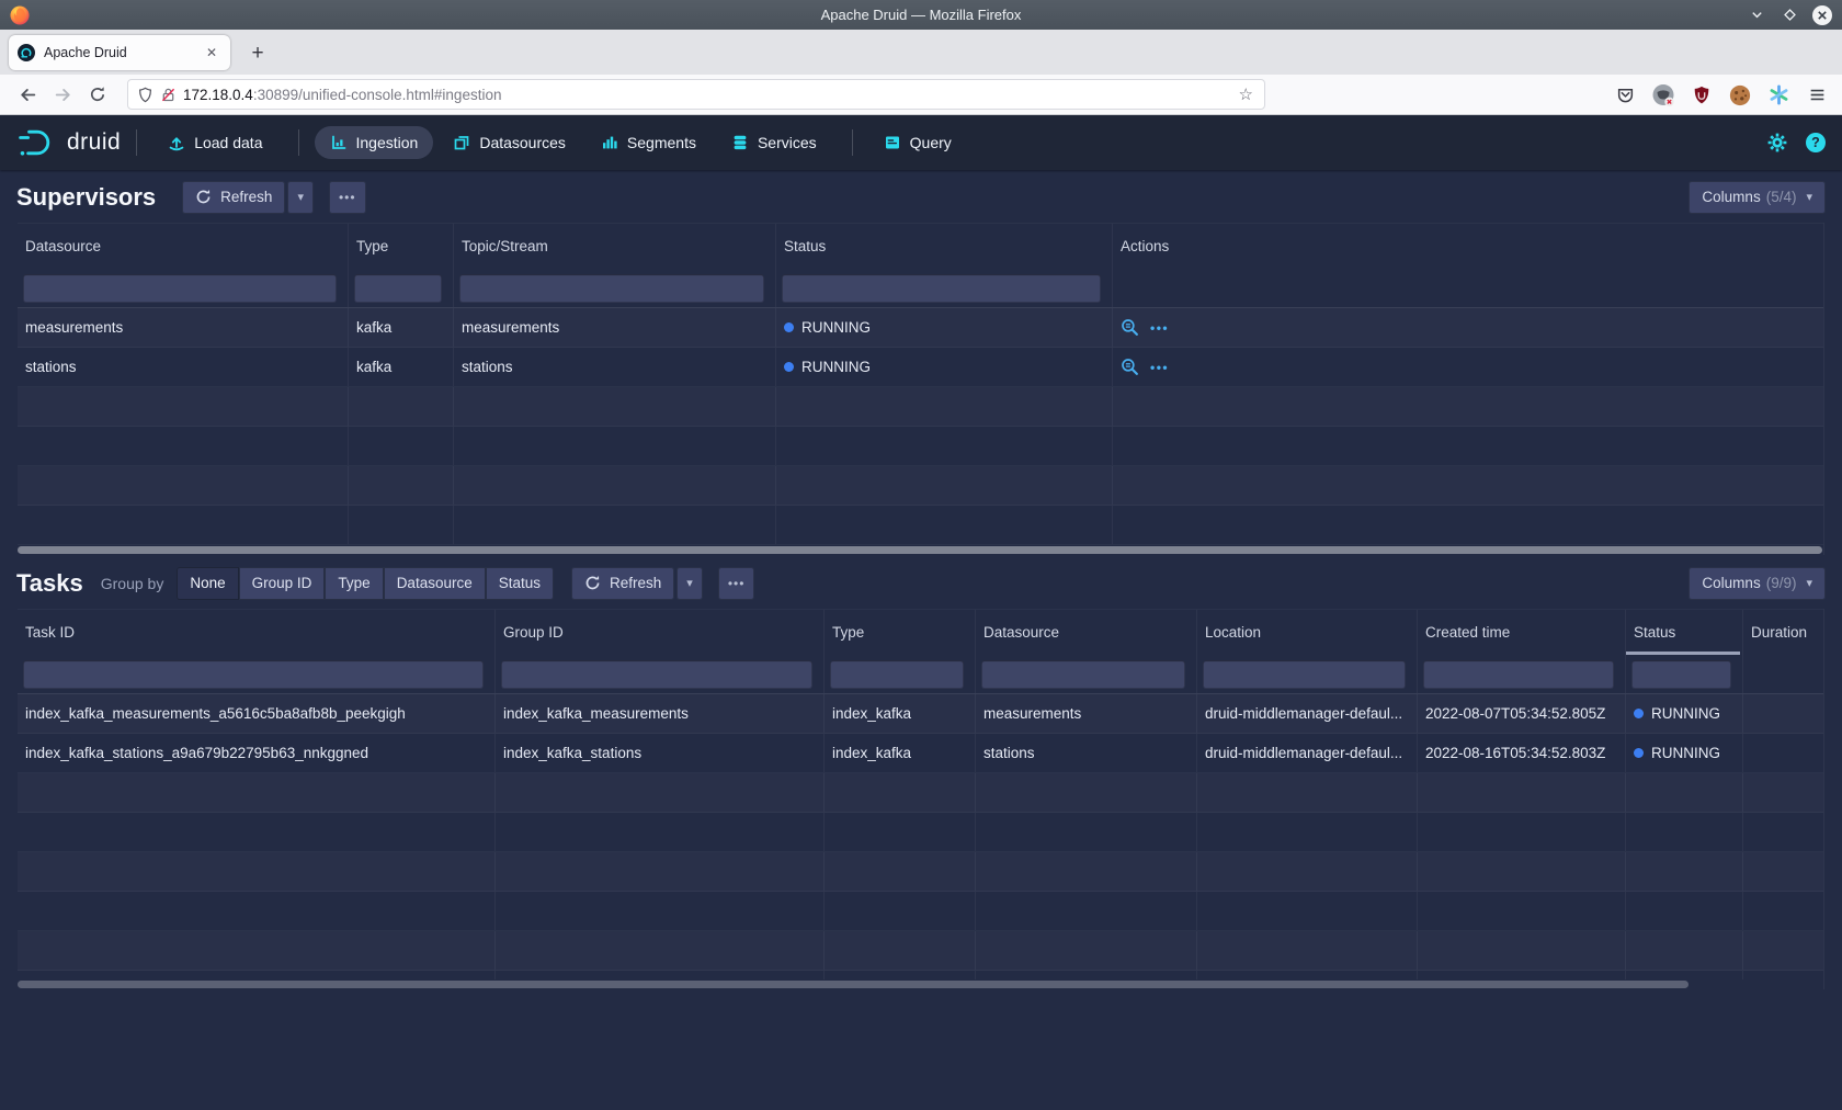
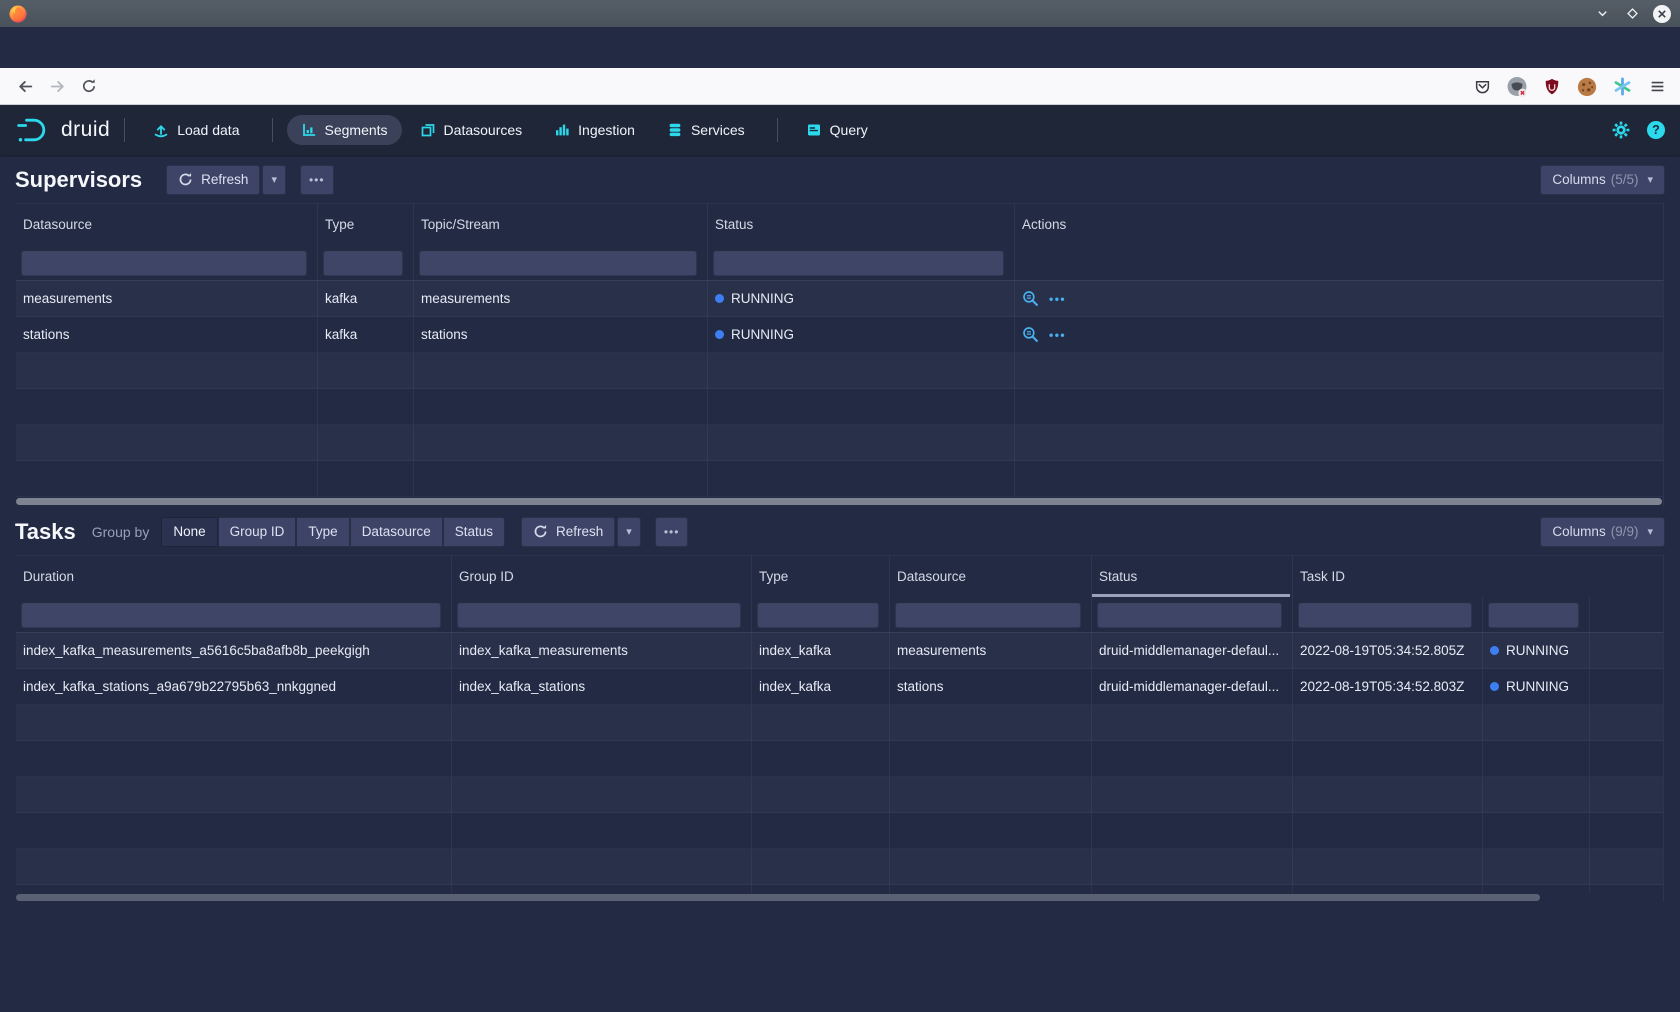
- Apache Druid — Mozilla Firefox
- Apache Druid
- ✕
- +
- 172.18.0.4:30899/unified-console.html#ingestion
- ☆
  druid
  Load data
- Ingestion
+ Segments
  Datasources
- Segments
+ Ingestion
  Services
  Query
  ?
  Supervisors
  Refresh
  ▾
  •••
  Columns
- (5/4)
+ (5/5)
  ▾
  Datasource
  Type
  Topic/Stream
  Status
  Actions
  measurements
  kafka
  measurements
  RUNNING
  •••
  stations
  kafka
  stations
  RUNNING
  •••
  Tasks
  Group by
  None
  Group ID
  Type
  Datasource
  Status
  Refresh
  ▾
  •••
  Columns
  (9/9)
  ▾
- Task ID
+ Duration
  Group ID
  Type
  Datasource
- Location
- Created time
  Status
- Duration
+ Task ID
  index_kafka_measurements_a5616c5ba8afb8b_peekgigh
  index_kafka_measurements
  index_kafka
  measurements
  druid-middlemanager-defaul...
- 2022-08-07T05:34:52.805Z
+ 2022-08-19T05:34:52.805Z
  RUNNING
  index_kafka_stations_a9a679b22795b63_nnkggned
  index_kafka_stations
  index_kafka
  stations
  druid-middlemanager-defaul...
- 2022-08-16T05:34:52.803Z
+ 2022-08-19T05:34:52.803Z
  RUNNING
